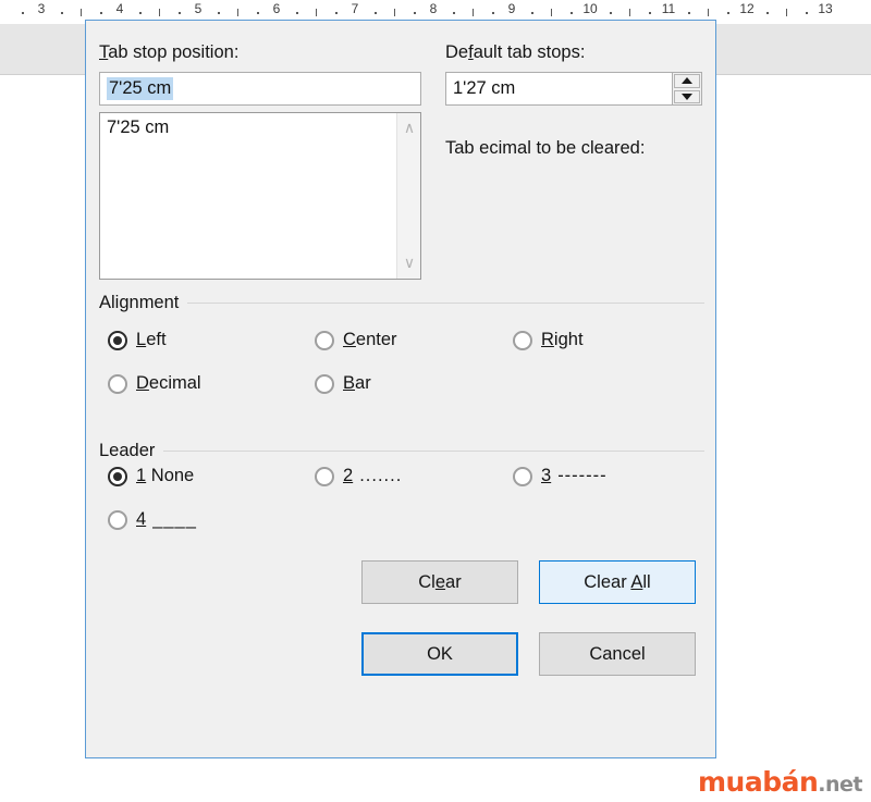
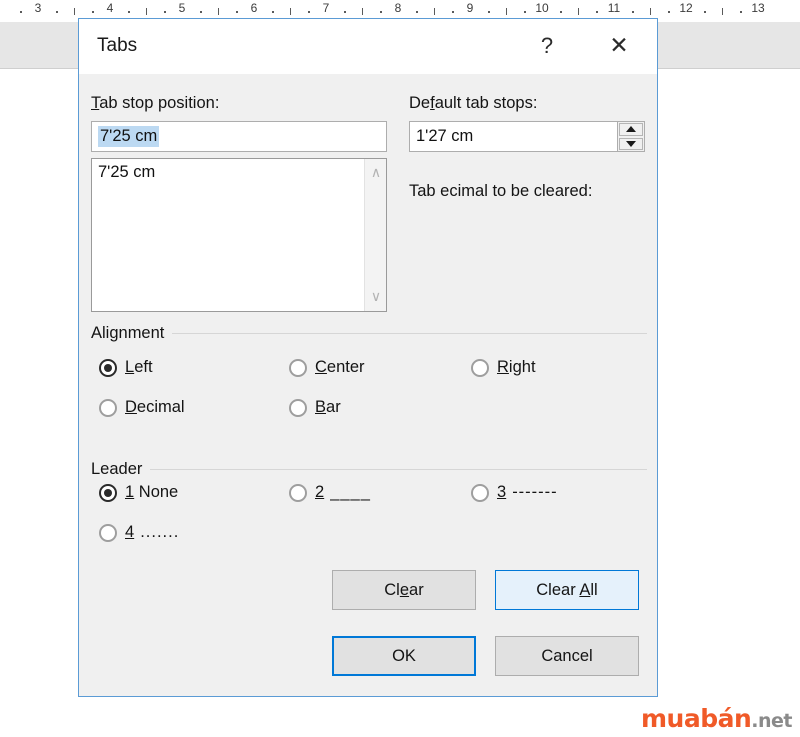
  3
  4
  5
  6
  7
  8
  9
  10
  11
  12
  13
  muabán.net
+ Tabs
+ ?
+ ✕
  Tab stop position:
  7'25 cm
  7'25 cm
  ∧
  ∨
  Default tab stops:
  1'27 cm
  Tab ecimal to be cleared:
  Alignment
  Left
  Center
  Right
  Decimal
  Bar
  Leader
  1 None
  2
- .......
+ ____
  3
  -------
  4
- ____
+ .......
  Clear
  Clear All
  OK
  Cancel
